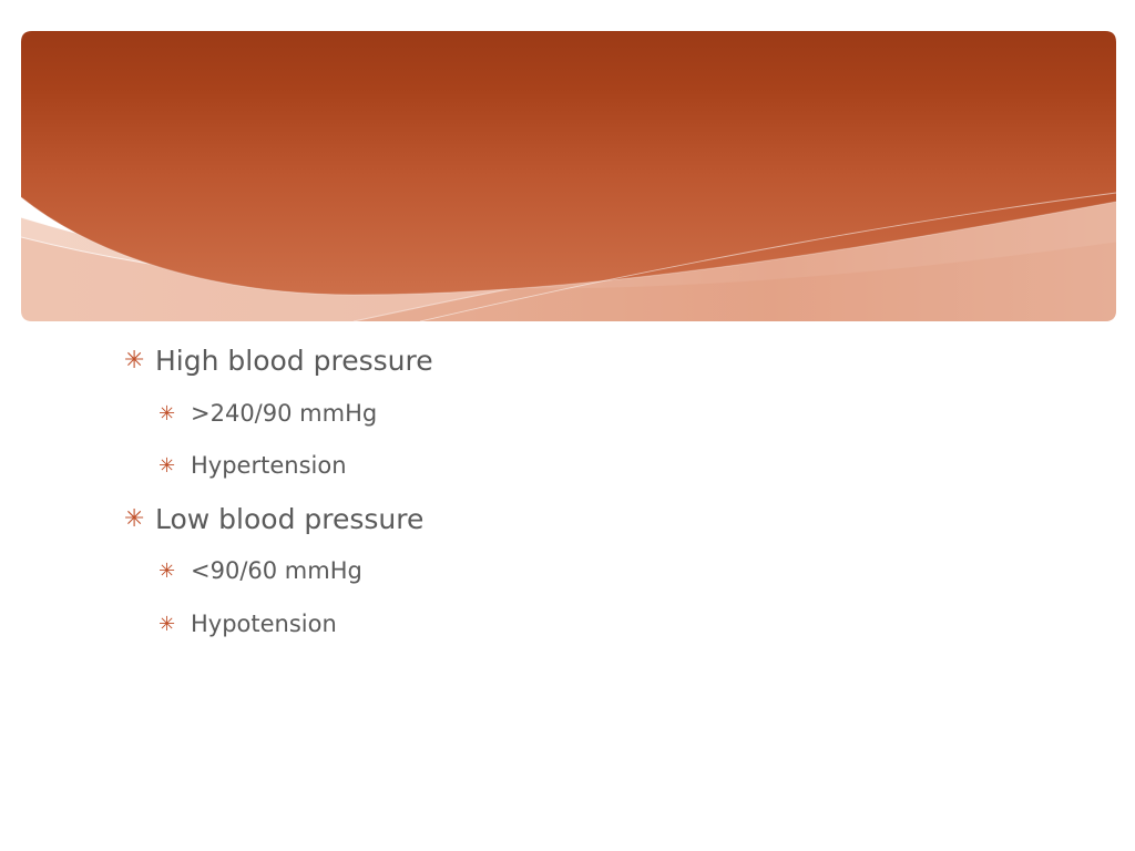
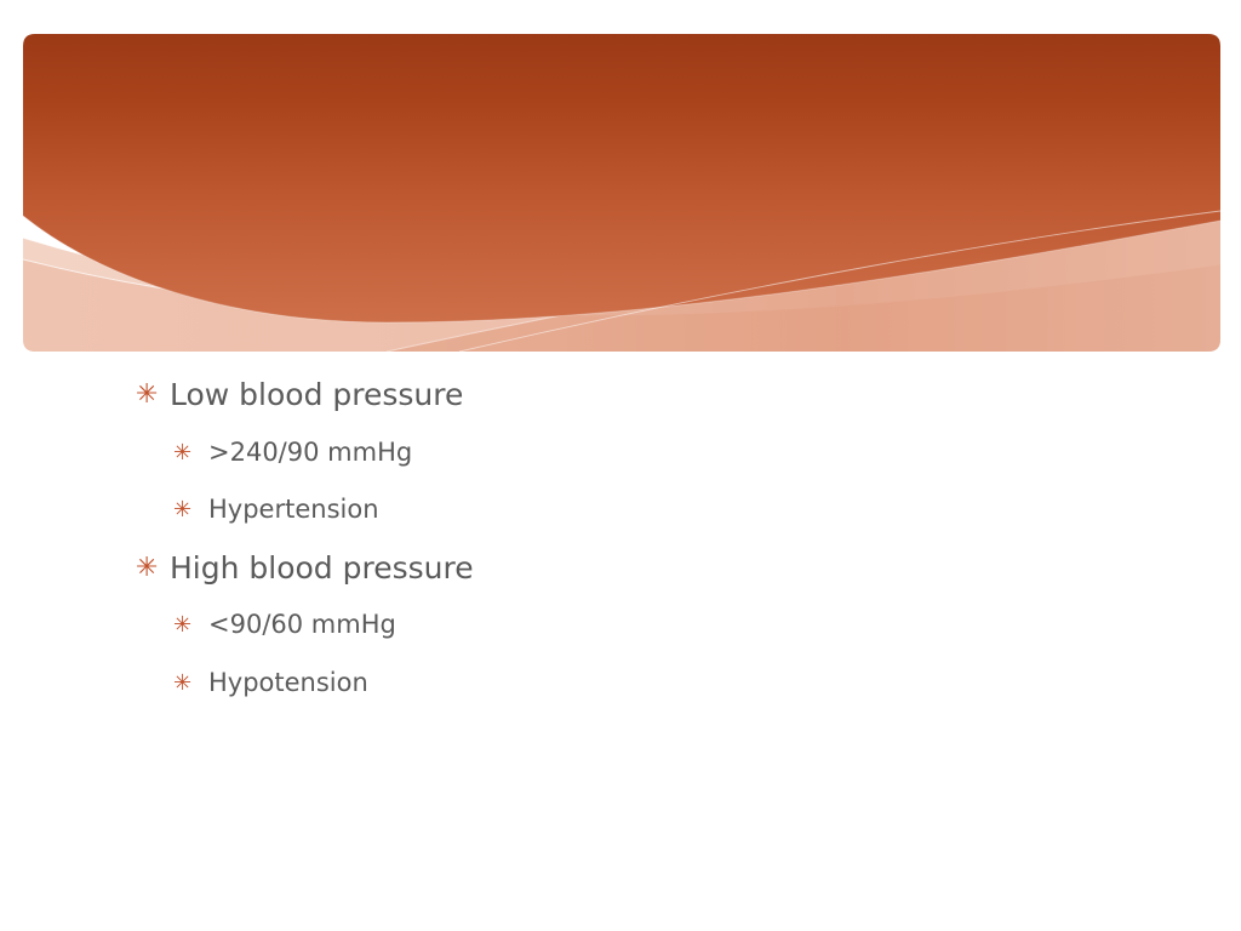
  ✳
- High blood pressure
+ Low blood pressure
  ✳
  >240/90 mmHg
  ✳
  Hypertension
  ✳
- Low blood pressure
+ High blood pressure
  ✳
  <90/60 mmHg
  ✳
  Hypotension
